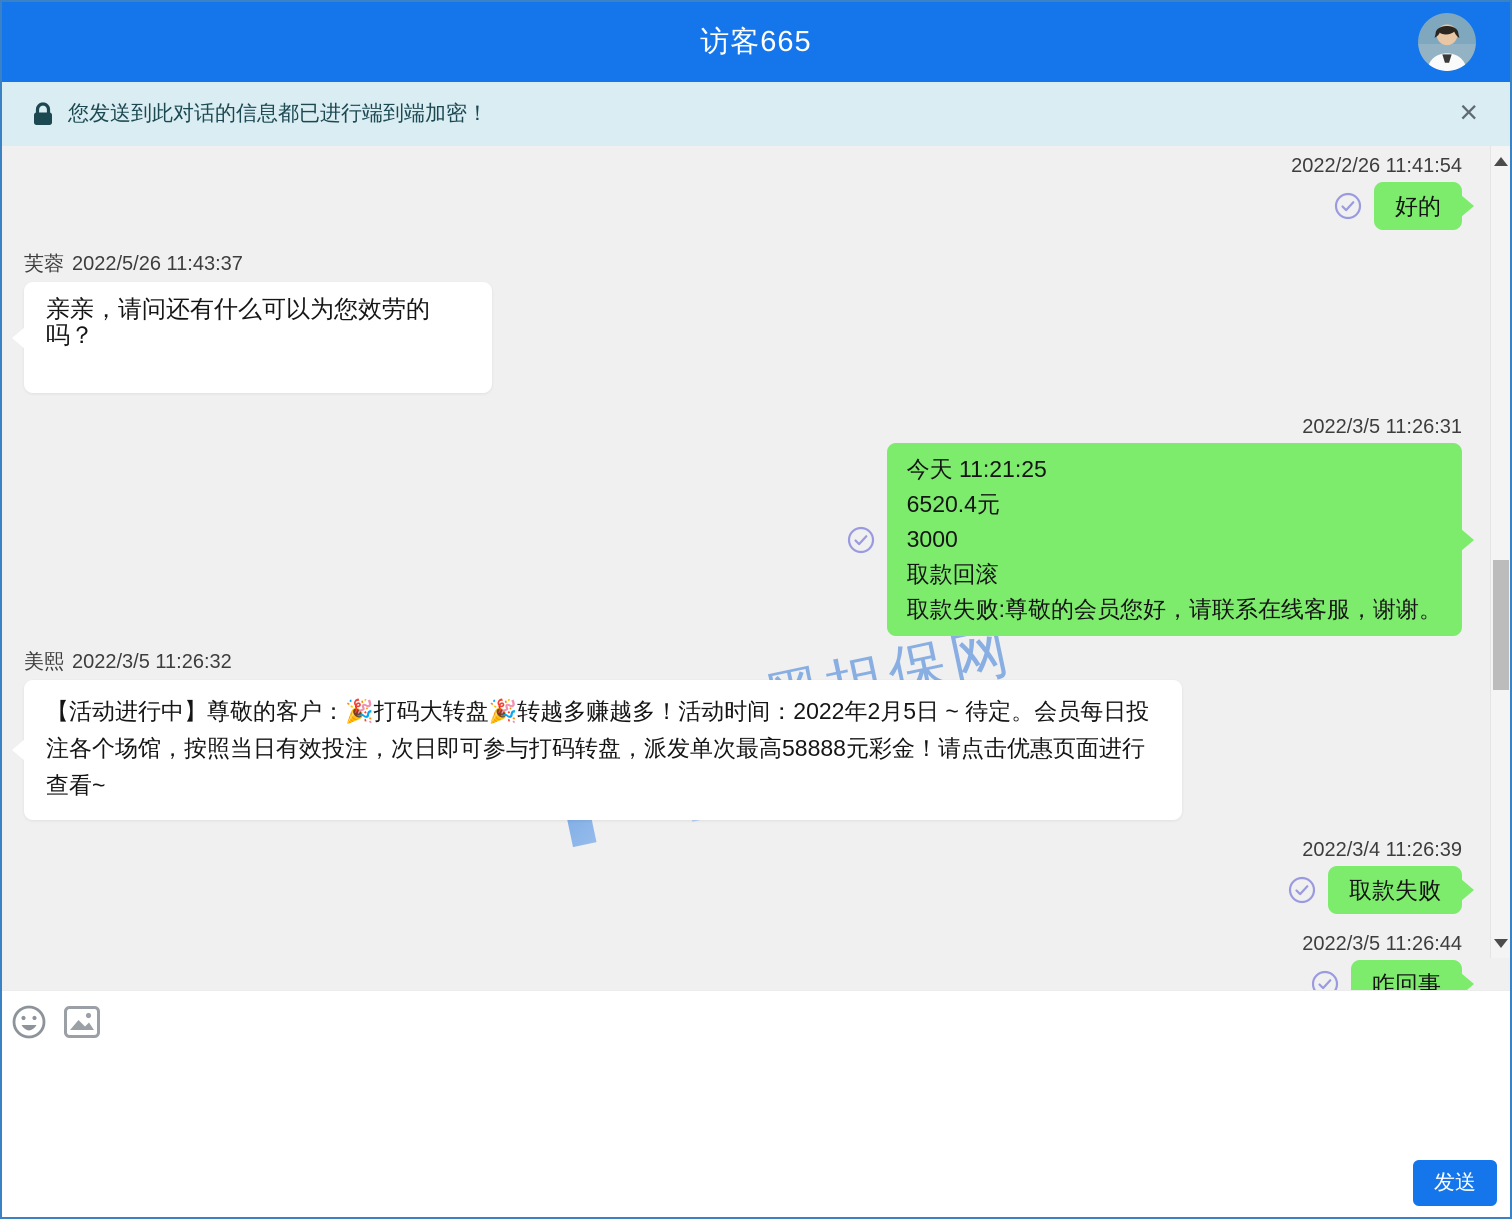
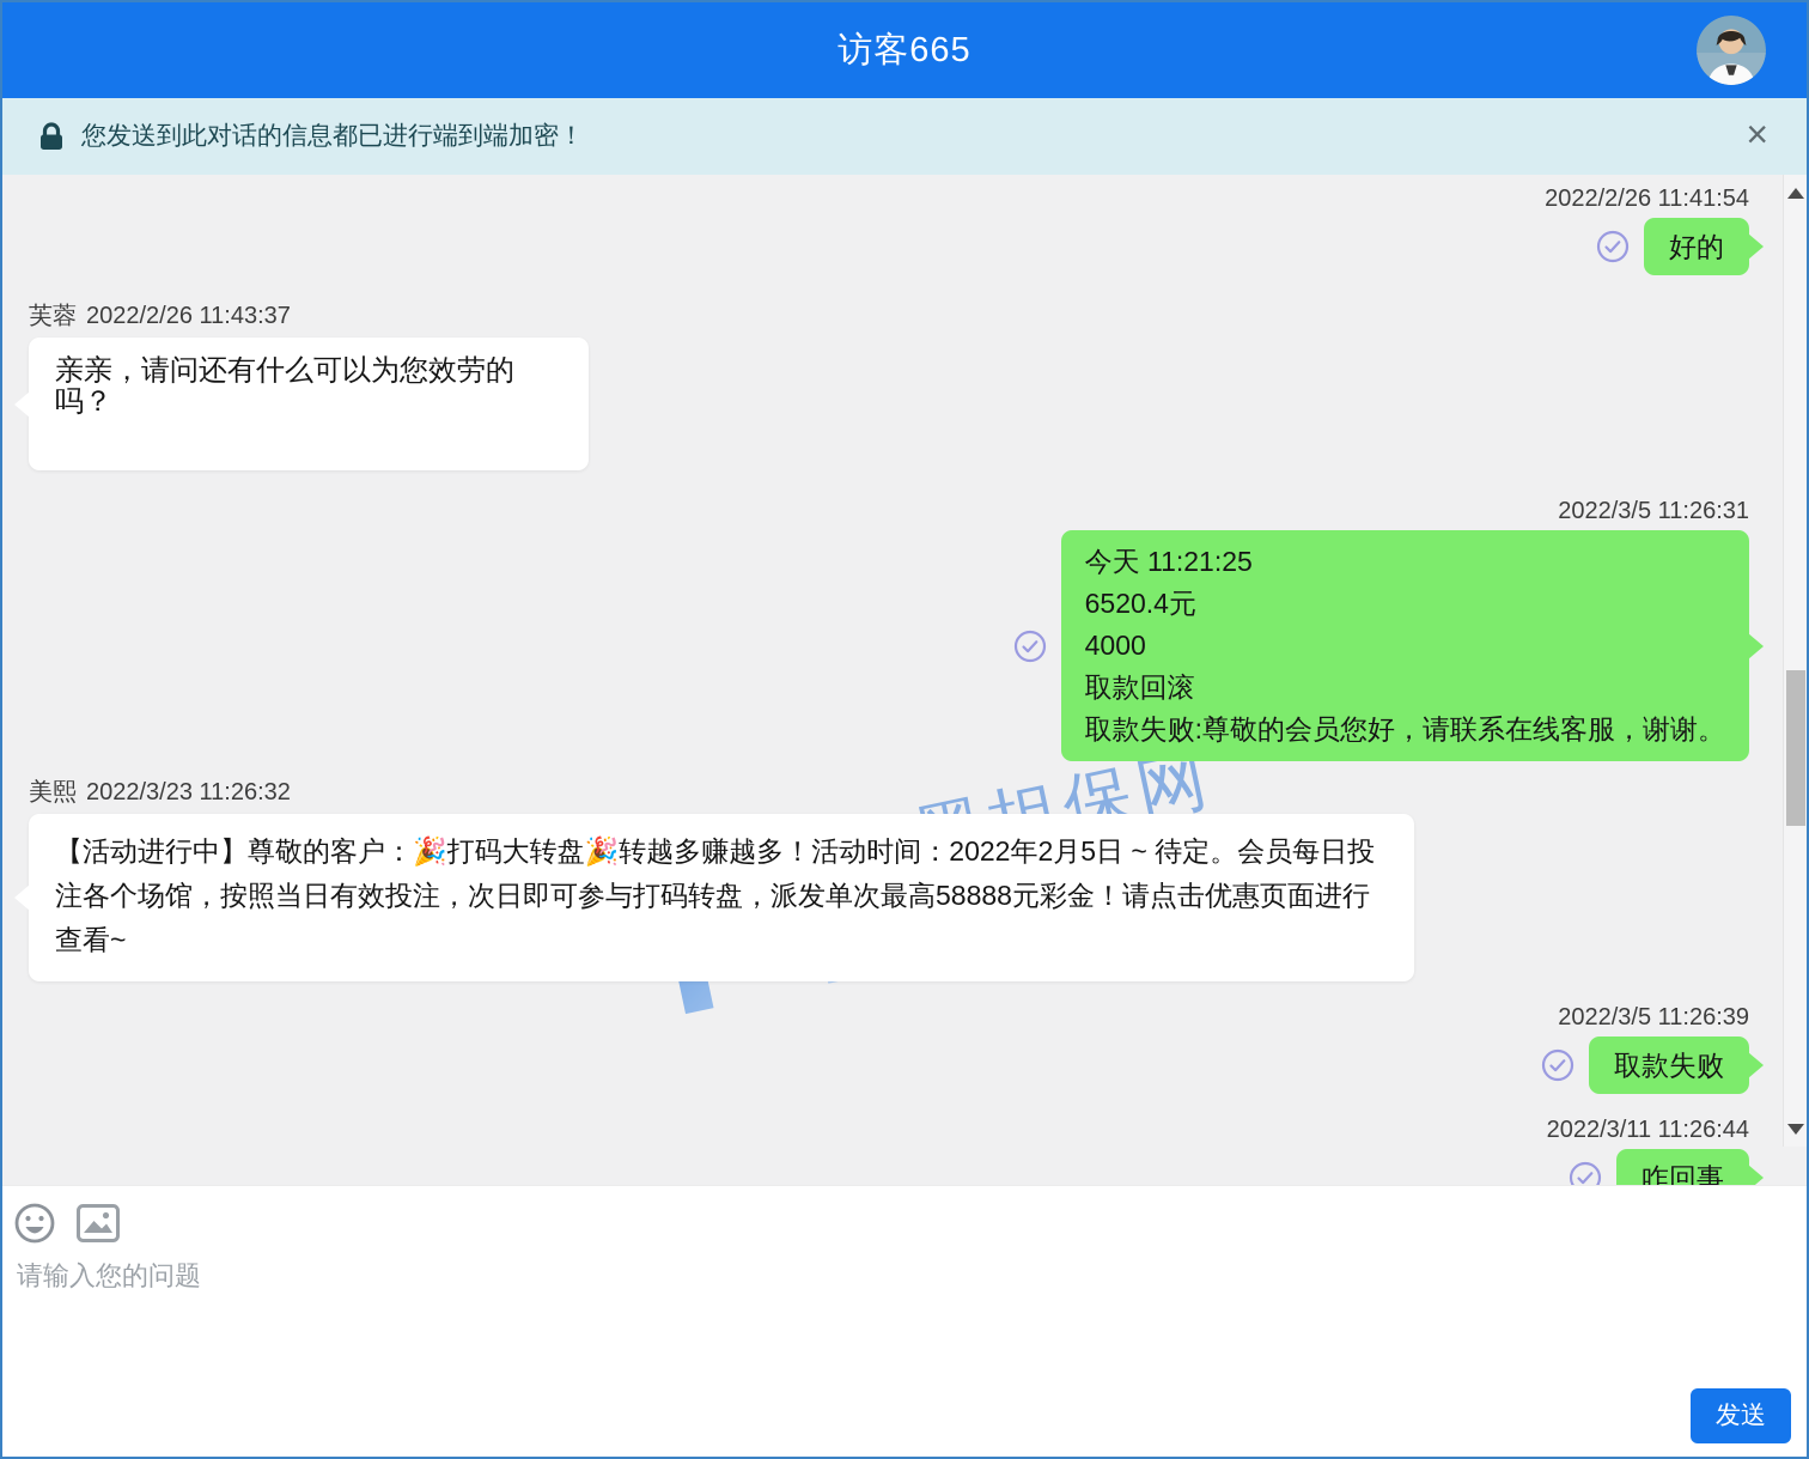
  访客665
  您发送到此对话的信息都已进行端到端加密！
  ×
  2022/2/26 11:41:54
  好的
- 芙蓉 2022/5/26 11:43:37
+ 芙蓉 2022/2/26 11:43:37
  亲亲，请问还有什么可以为您效劳的吗？
  2022/3/5 11:26:31
  今天 11:21:25
  6520.4元
- 3000
+ 4000
  取款回滚
  取款失败:尊敬的会员您好，请联系在线客服，谢谢。
- 美熙 2022/3/5 11:26:32
+ 美熙 2022/3/23 11:26:32
  【活动进行中】尊敬的客户：🎉打码大转盘🎉转越多赚越多！活动时间：2022年2月5日 ~ 待定。会员每日投注各个场馆，按照当日有效投注，次日即可参与打码转盘，派发单次最高58888元彩金！请点击优惠页面进行查看~
- 2022/3/4 11:26:39
+ 2022/3/5 11:26:39
  取款失败
- 2022/3/5 11:26:44
+ 2022/3/11 11:26:44
  咋回事
+ 请输入您的问题
  发送
